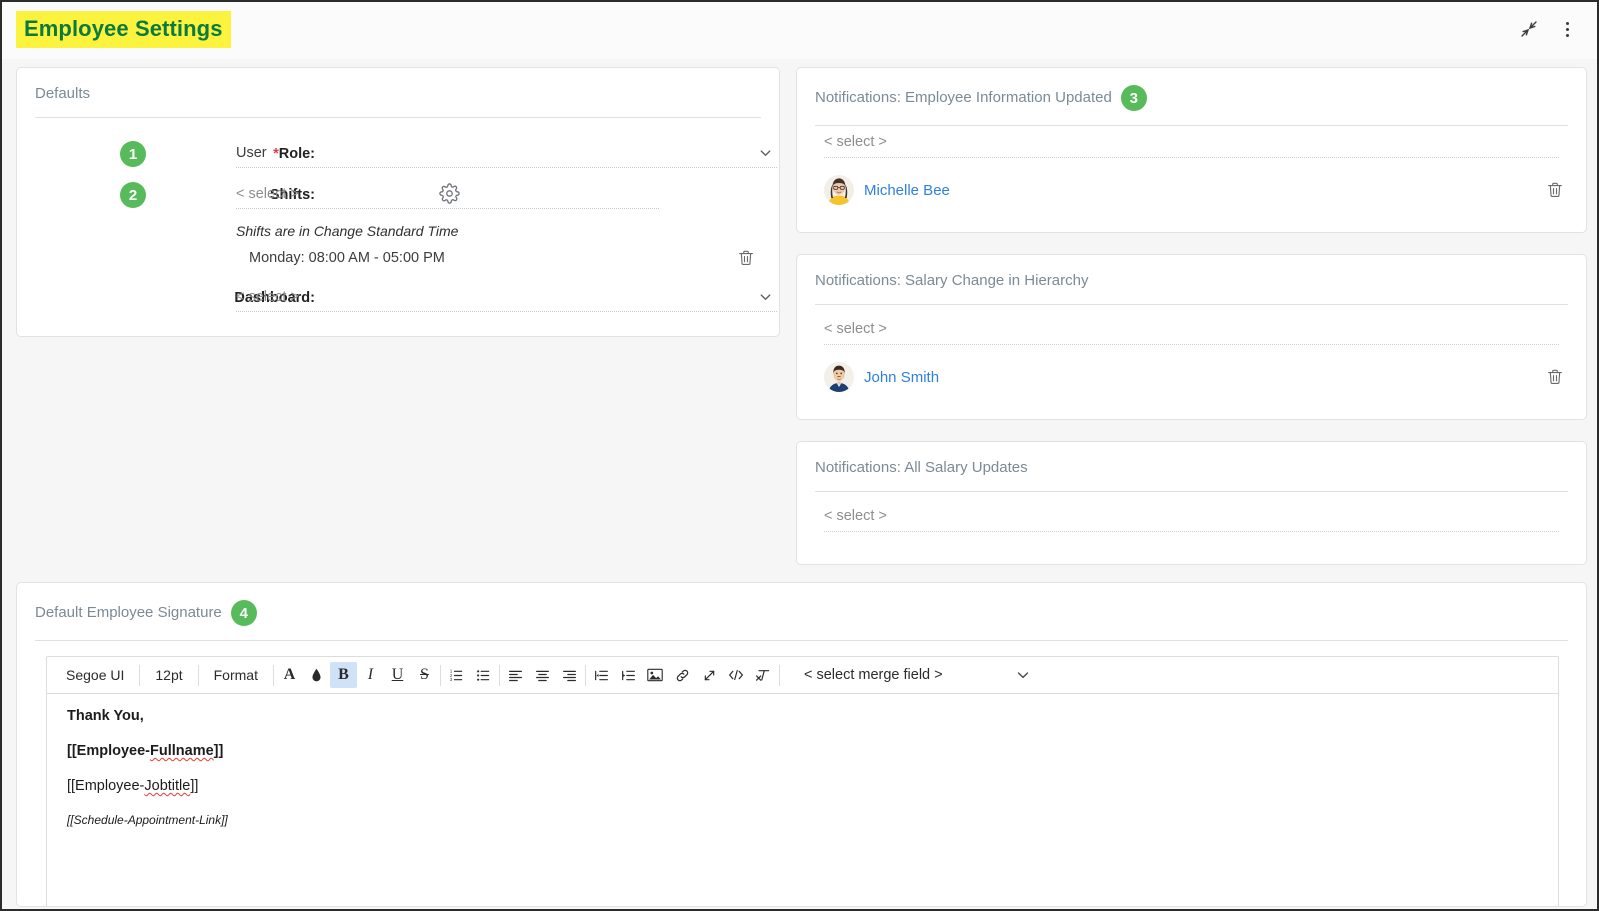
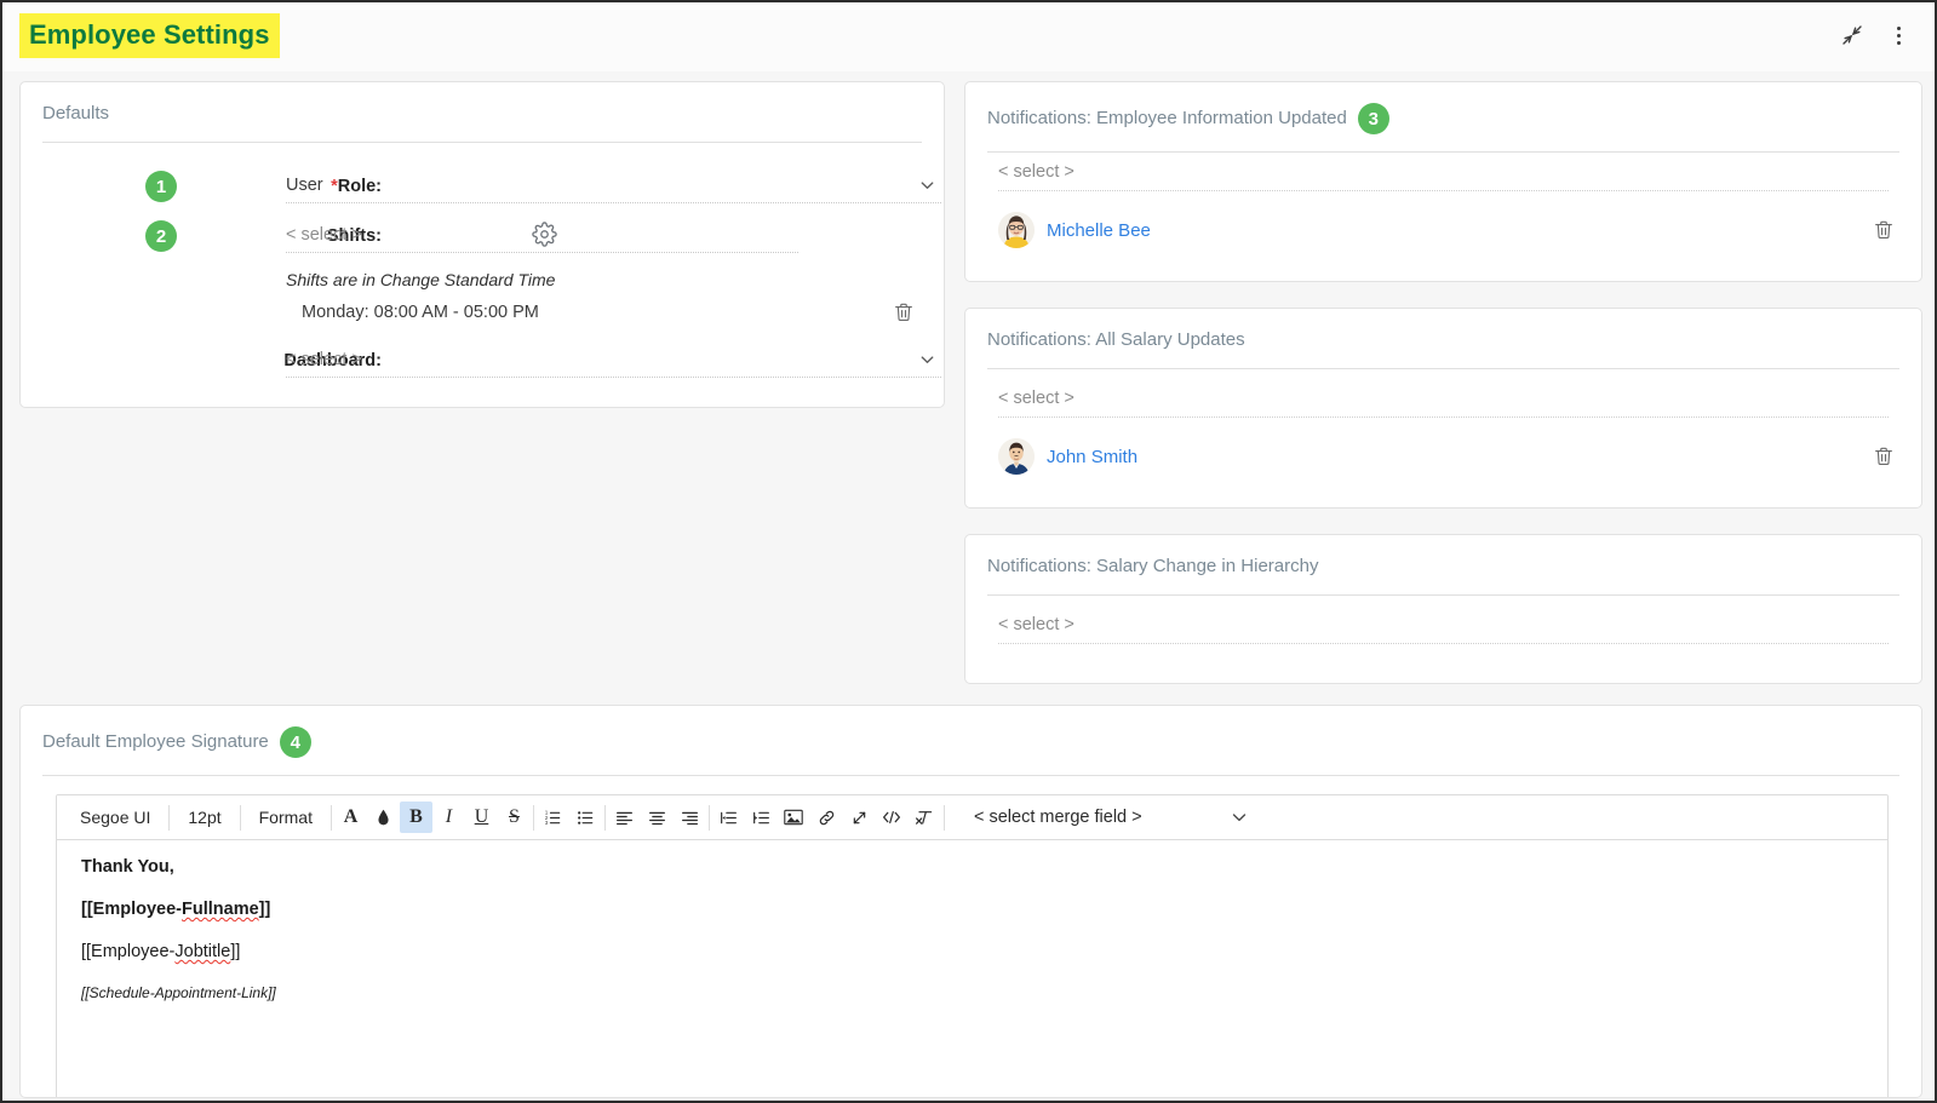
  Employee Settings
  Defaults
  1
  *Role:
  User
  2
  Shifts:
  < select >
  Shifts are in Change Standard Time
  Monday: 08:00 AM - 05:00 PM
  Dashboard:
  < select >
  Notifications: Employee Information Updated
  3
  < select >
  Michelle Bee
- Notifications: Salary Change in Hierarchy
+ Notifications: All Salary Updates
  < select >
  John Smith
- Notifications: All Salary Updates
+ Notifications: Salary Change in Hierarchy
  < select >
  Default Employee Signature
  4
  Segoe UI
  12pt
  Format
  A
  B
  I
  U
  S
  < select merge field >
  Thank You,
  [[Employee-Fullname]]
  [[Employee-Jobtitle]]
  [[Schedule-Appointment-Link]]
